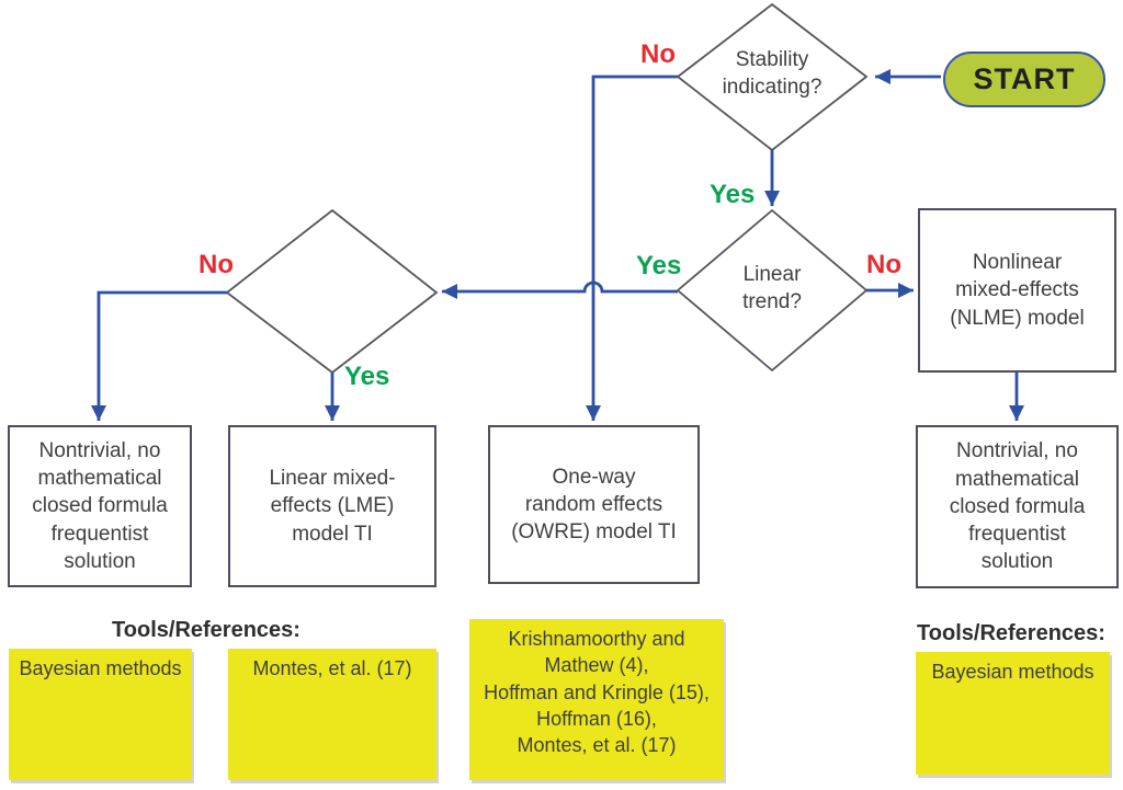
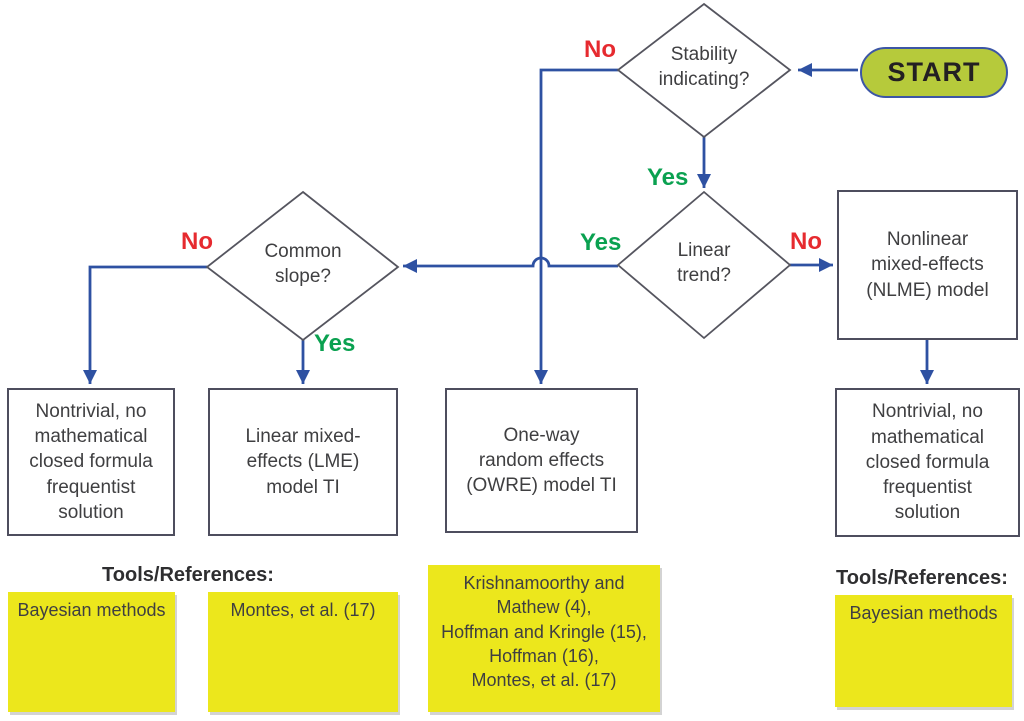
  START
  Stability
  indicating?
  Linear
  trend?
+ Common
+ slope?
  No
  Yes
  Yes
  No
  No
  Yes
  Nonlinear
  mixed-effects
  (NLME) model
  Nontrivial, no
  mathematical
  closed formula
  frequentist
  solution
  Linear mixed-
  effects (LME)
  model TI
  One-way
  random effects
  (OWRE) model TI
  Nontrivial, no
  mathematical
  closed formula
  frequentist
  solution
  Tools/References:
  Tools/References:
  Bayesian methods
  Montes, et al. (17)
  Krishnamoorthy and
  Mathew (4),
  Hoffman and Kringle (15),
  Hoffman (16),
  Montes, et al. (17)
  Bayesian methods
